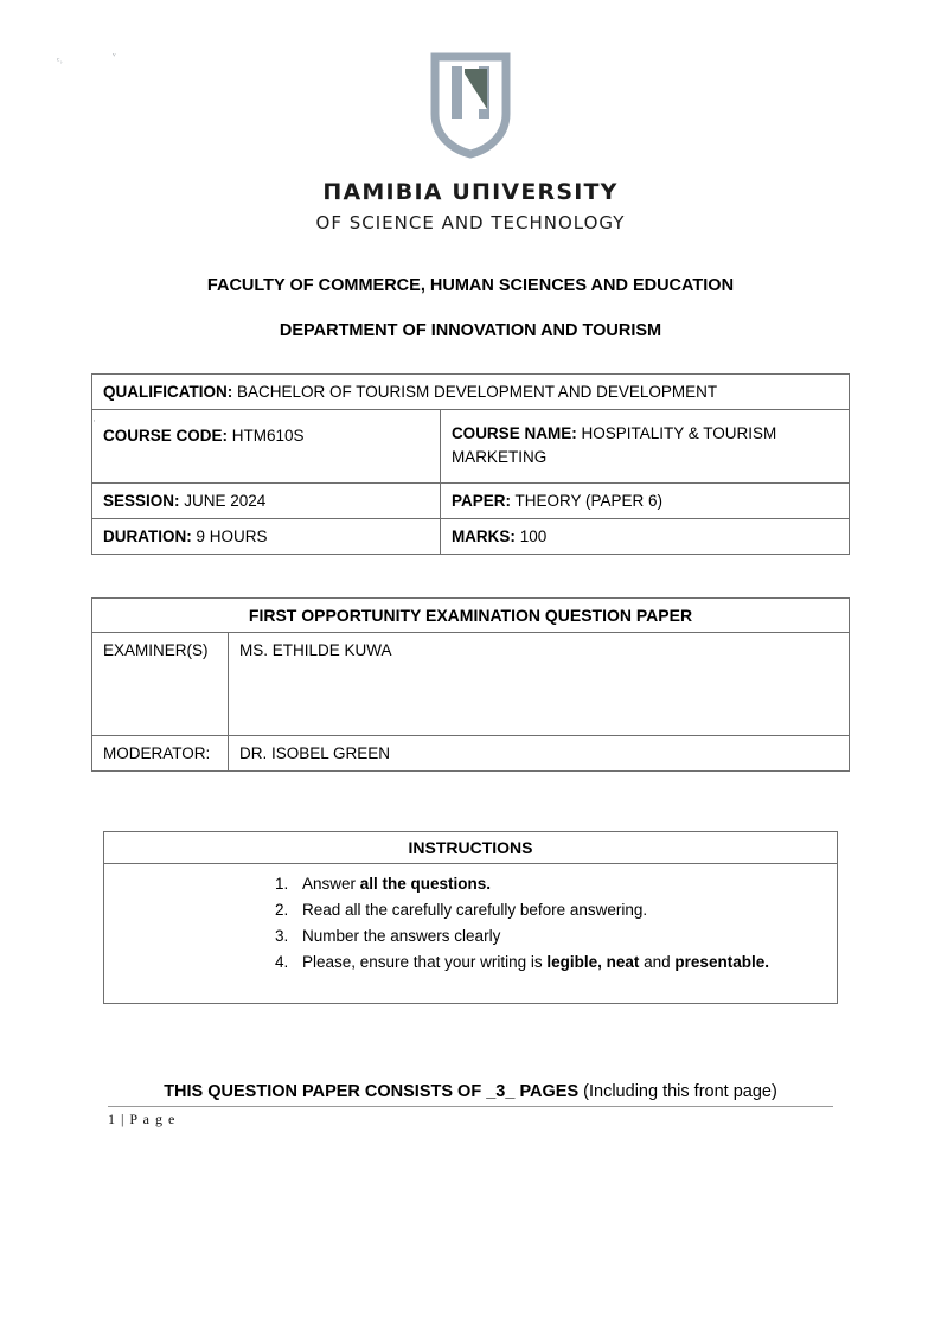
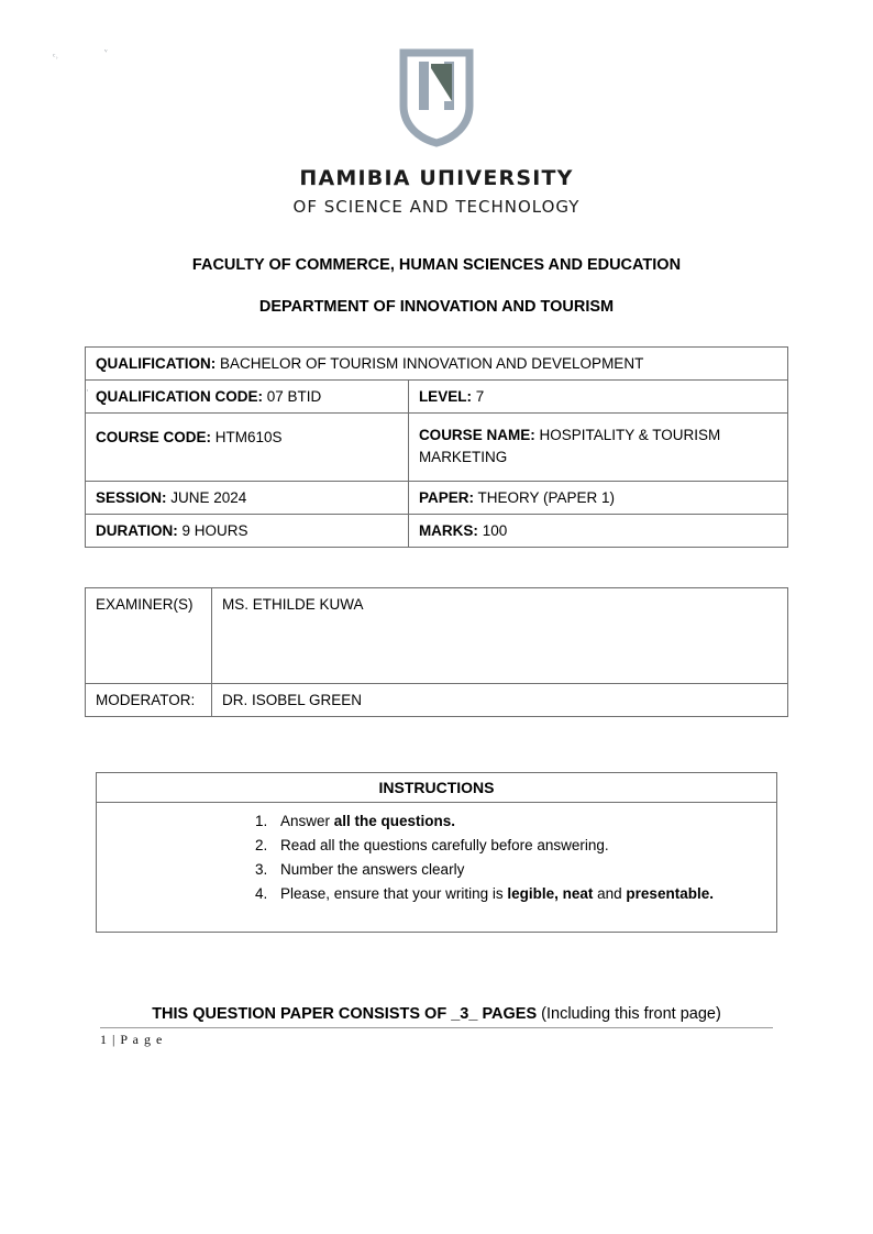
  ᶜ˒
  ᵛ
  ·
  ΠΑΜΙΒΙΑ UΠIVERSITY
  OF SCIENCE AND TECHNOLOGY
  FACULTY OF COMMERCE, HUMAN SCIENCES AND EDUCATION
  DEPARTMENT OF INNOVATION AND TOURISM
- QUALIFICATION: BACHELOR OF TOURISM DEVELOPMENT AND DEVELOPMENT
+ QUALIFICATION: BACHELOR OF TOURISM INNOVATION AND DEVELOPMENT
+ QUALIFICATION CODE: 07 BTID	LEVEL: 7
  COURSE CODE: HTM610S	COURSE NAME: HOSPITALITY & TOURISM MARKETING
- SESSION: JUNE 2024	PAPER: THEORY (PAPER 6)
+ SESSION: JUNE 2024	PAPER: THEORY (PAPER 1)
  DURATION: 9 HOURS	MARKS: 100
- FIRST OPPORTUNITY EXAMINATION QUESTION PAPER
  EXAMINER(S)	MS. ETHILDE KUWA
  MODERATOR:	DR. ISOBEL GREEN
  INSTRUCTIONS
- Answer all the questions. Read all the carefully carefully before answering. Number the answers clearly Please, ensure that your writing is legible, neat and presentable.
+ Answer all the questions. Read all the questions carefully before answering. Number the answers clearly Please, ensure that your writing is legible, neat and presentable.
  THIS QUESTION PAPER CONSISTS OF _3_ PAGES (Including this front page)
  1 | P a g e
